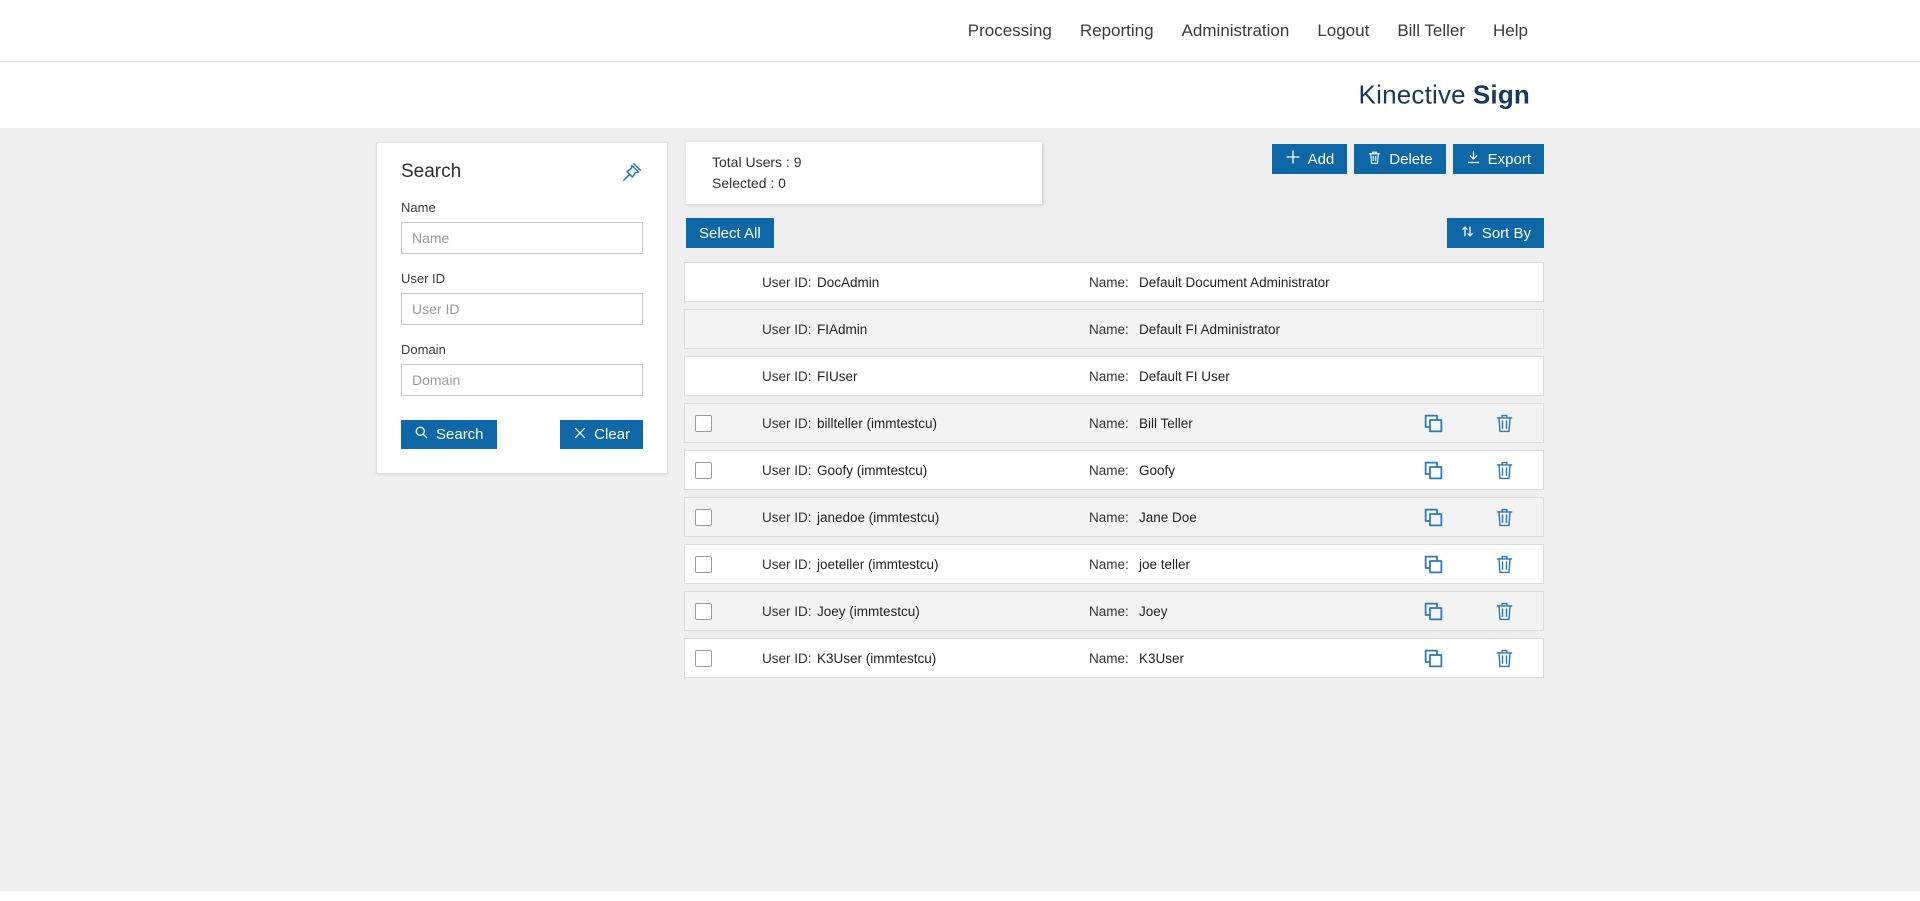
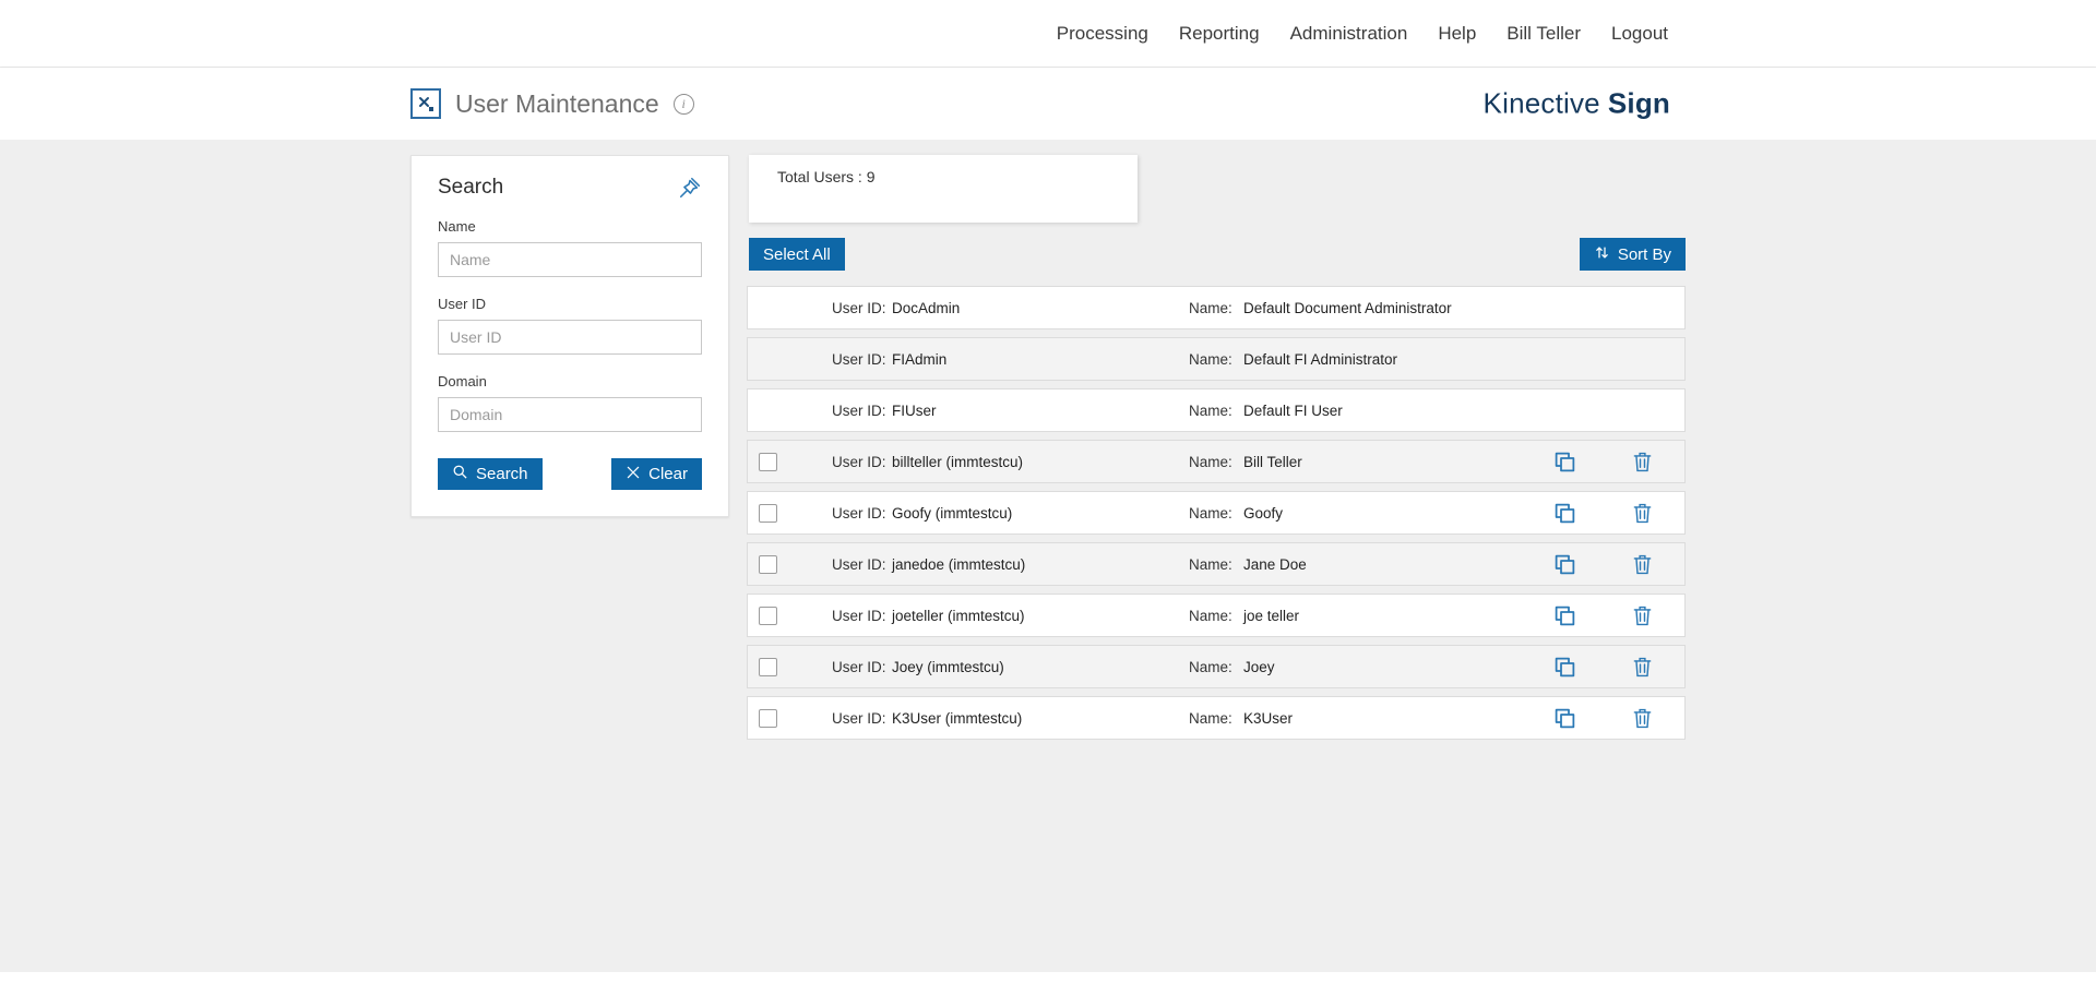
  Processing
  Reporting
  Administration
- Logout
+ Help
  Bill Teller
- Help
+ Logout
+ User Maintenance
+ i
  Kinective Sign
  Search
  Name
  Name
  User ID
  User ID
  Domain
  Domain
  Search
  Clear
  Total Users : 9
- Selected : 0
- Add
- Delete
- Export
  Select All
  Sort By
  User ID:
  DocAdmin
  Name:
  Default Document Administrator
  User ID:
  FIAdmin
  Name:
  Default FI Administrator
  User ID:
  FIUser
  Name:
  Default FI User
  User ID:
  billteller (immtestcu)
  Name:
  Bill Teller
  User ID:
  Goofy (immtestcu)
  Name:
  Goofy
  User ID:
  janedoe (immtestcu)
  Name:
  Jane Doe
  User ID:
  joeteller (immtestcu)
  Name:
  joe teller
  User ID:
  Joey (immtestcu)
  Name:
  Joey
  User ID:
  K3User (immtestcu)
  Name:
  K3User
